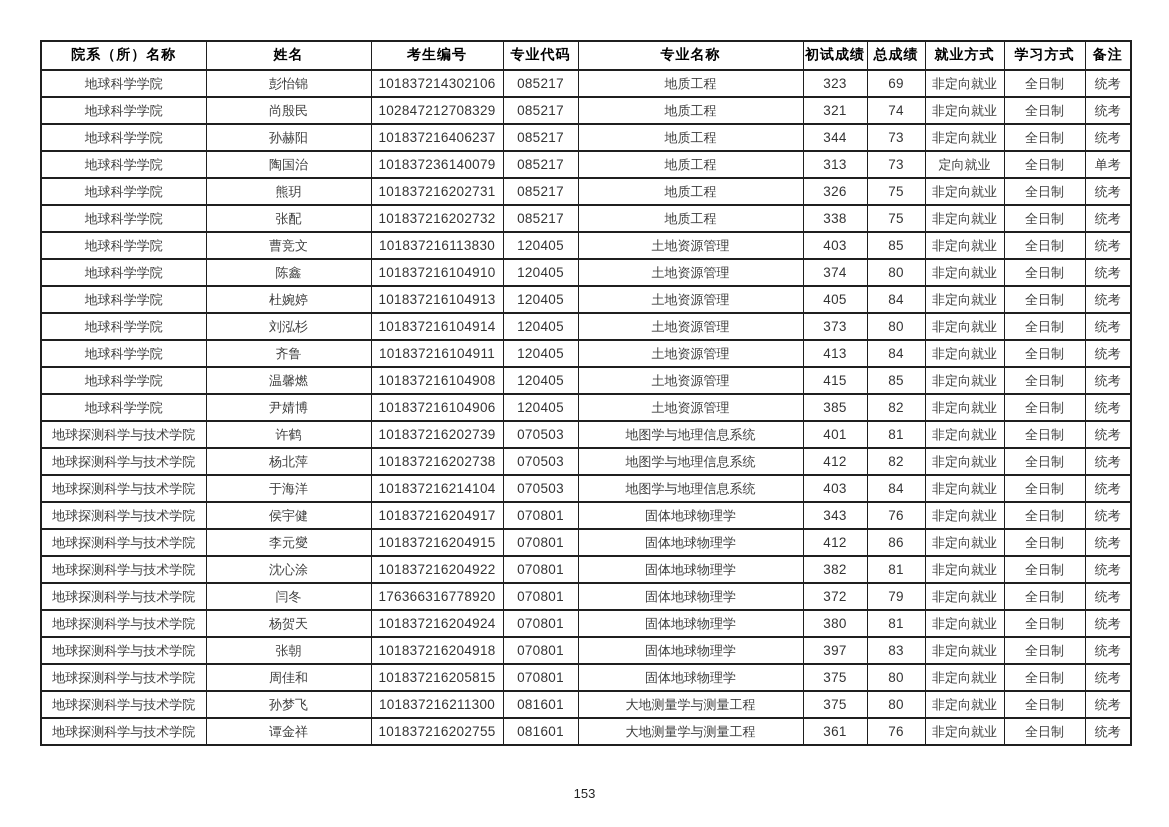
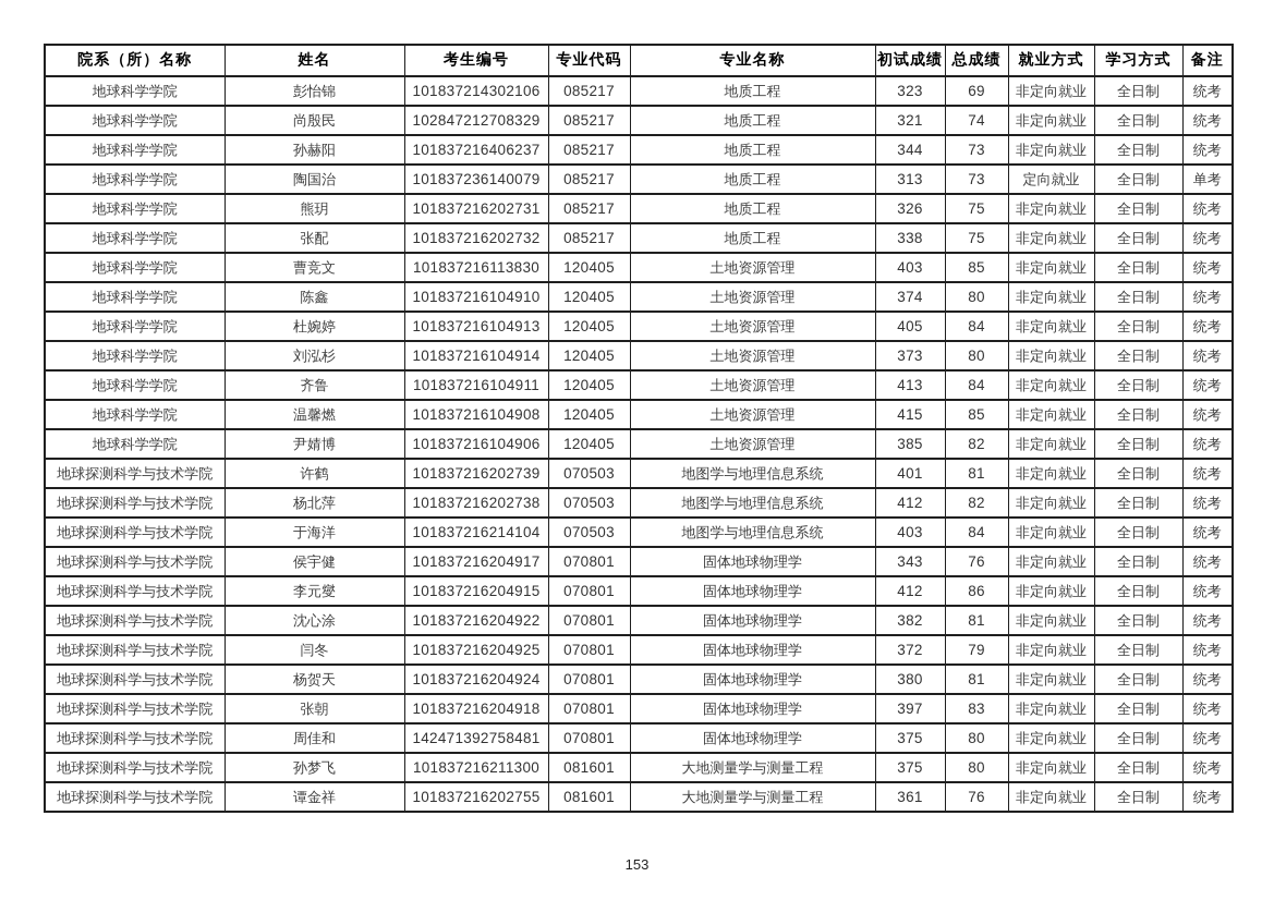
  院系（所）名称	姓名	考生编号	专业代码	专业名称	初试成绩	总成绩	就业方式	学习方式	备注
  地球科学学院	彭怡锦	101837214302106	085217	地质工程	323	69	非定向就业	全日制	统考
  地球科学学院	尚殷民	102847212708329	085217	地质工程	321	74	非定向就业	全日制	统考
  地球科学学院	孙赫阳	101837216406237	085217	地质工程	344	73	非定向就业	全日制	统考
  地球科学学院	陶国治	101837236140079	085217	地质工程	313	73	定向就业	全日制	单考
  地球科学学院	熊玥	101837216202731	085217	地质工程	326	75	非定向就业	全日制	统考
  地球科学学院	张配	101837216202732	085217	地质工程	338	75	非定向就业	全日制	统考
  地球科学学院	曹竞文	101837216113830	120405	土地资源管理	403	85	非定向就业	全日制	统考
  地球科学学院	陈鑫	101837216104910	120405	土地资源管理	374	80	非定向就业	全日制	统考
  地球科学学院	杜婉婷	101837216104913	120405	土地资源管理	405	84	非定向就业	全日制	统考
  地球科学学院	刘泓杉	101837216104914	120405	土地资源管理	373	80	非定向就业	全日制	统考
  地球科学学院	齐鲁	101837216104911	120405	土地资源管理	413	84	非定向就业	全日制	统考
  地球科学学院	温馨燃	101837216104908	120405	土地资源管理	415	85	非定向就业	全日制	统考
  地球科学学院	尹婧博	101837216104906	120405	土地资源管理	385	82	非定向就业	全日制	统考
  地球探测科学与技术学院	许鹤	101837216202739	070503	地图学与地理信息系统	401	81	非定向就业	全日制	统考
  地球探测科学与技术学院	杨北萍	101837216202738	070503	地图学与地理信息系统	412	82	非定向就业	全日制	统考
  地球探测科学与技术学院	于海洋	101837216214104	070503	地图学与地理信息系统	403	84	非定向就业	全日制	统考
  地球探测科学与技术学院	侯宇健	101837216204917	070801	固体地球物理学	343	76	非定向就业	全日制	统考
  地球探测科学与技术学院	李元燮	101837216204915	070801	固体地球物理学	412	86	非定向就业	全日制	统考
  地球探测科学与技术学院	沈心涂	101837216204922	070801	固体地球物理学	382	81	非定向就业	全日制	统考
- 地球探测科学与技术学院	闫冬	176366316778920	070801	固体地球物理学	372	79	非定向就业	全日制	统考
+ 地球探测科学与技术学院	闫冬	101837216204925	070801	固体地球物理学	372	79	非定向就业	全日制	统考
  地球探测科学与技术学院	杨贺天	101837216204924	070801	固体地球物理学	380	81	非定向就业	全日制	统考
  地球探测科学与技术学院	张朝	101837216204918	070801	固体地球物理学	397	83	非定向就业	全日制	统考
- 地球探测科学与技术学院	周佳和	101837216205815	070801	固体地球物理学	375	80	非定向就业	全日制	统考
+ 地球探测科学与技术学院	周佳和	142471392758481	070801	固体地球物理学	375	80	非定向就业	全日制	统考
  地球探测科学与技术学院	孙梦飞	101837216211300	081601	大地测量学与测量工程	375	80	非定向就业	全日制	统考
  地球探测科学与技术学院	谭金祥	101837216202755	081601	大地测量学与测量工程	361	76	非定向就业	全日制	统考
  153
